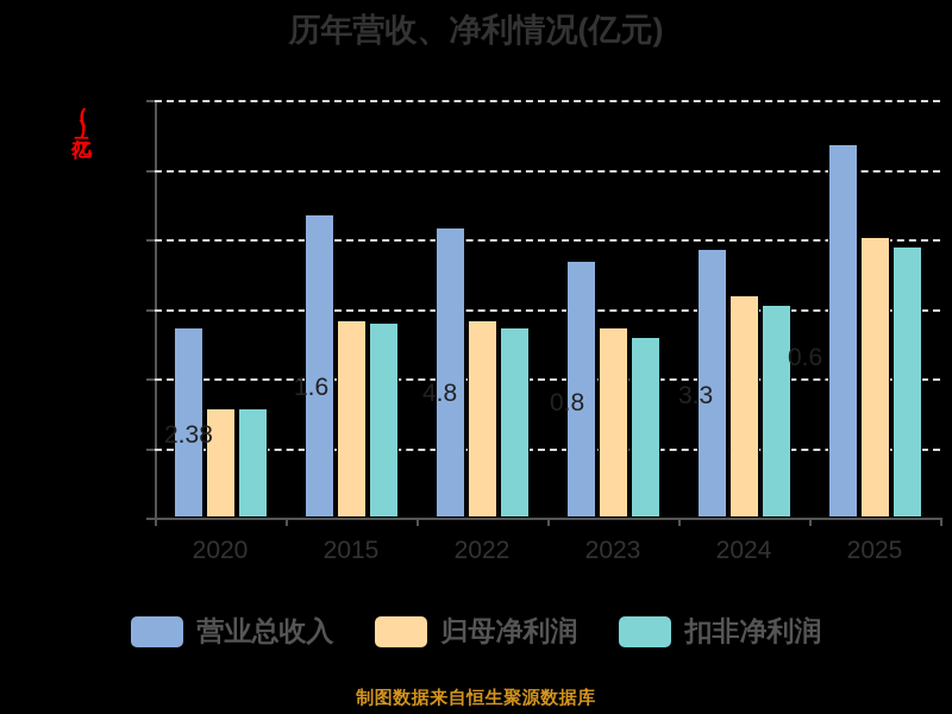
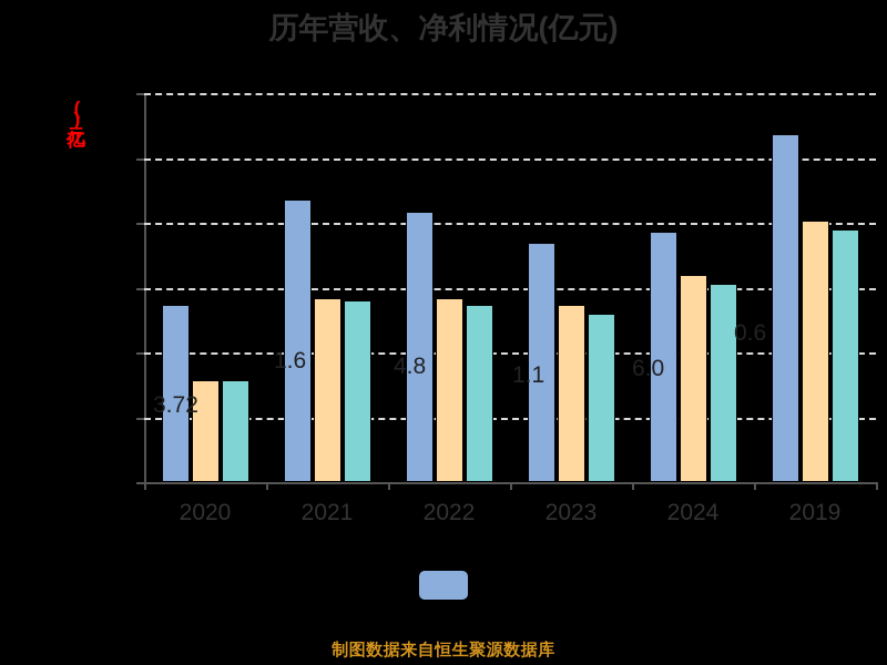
  历年营收、净利情况(亿元)
  2020
- 2015
+ 2021
  2022
  2023
  2024
- 2025
+ 2019
- 2.38
+ 3.72
  1.6
  4.8
- 0.8
+ 1.1
- 3.3
+ 6.0
  0.6
- 营业总收入
- 归母净利润
- 扣非净利润
  制图数据来自恒生聚源数据库
